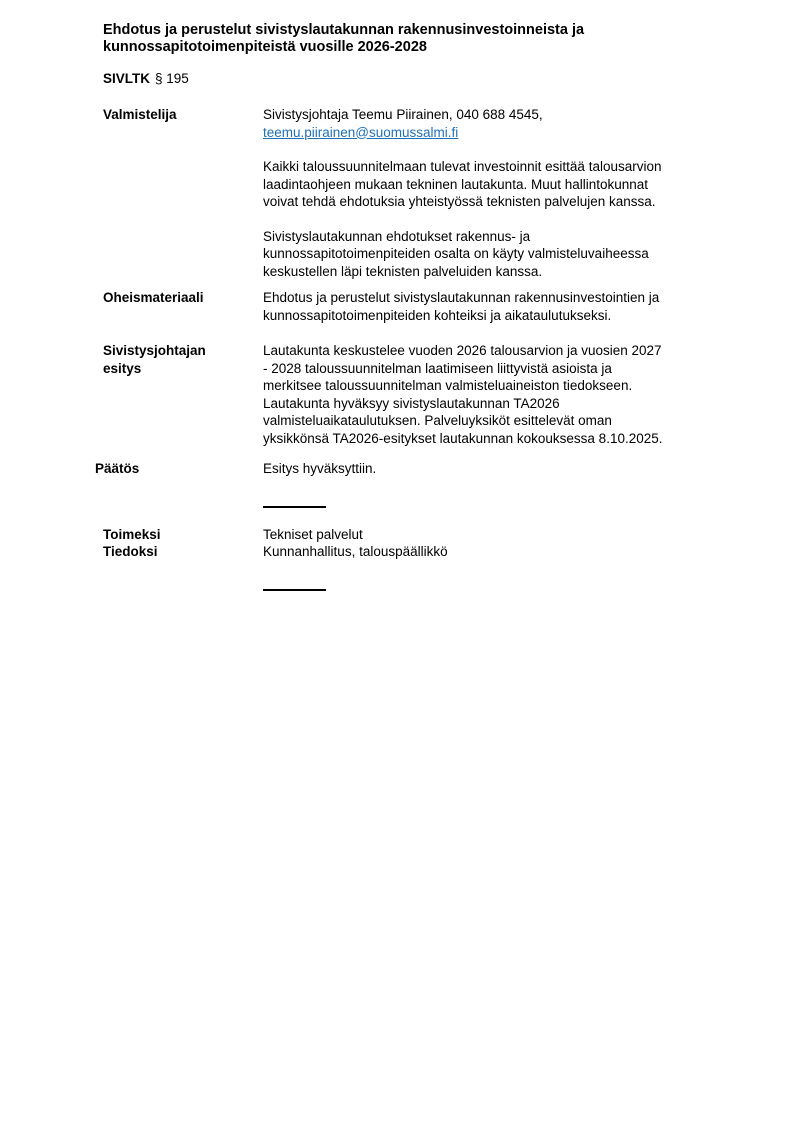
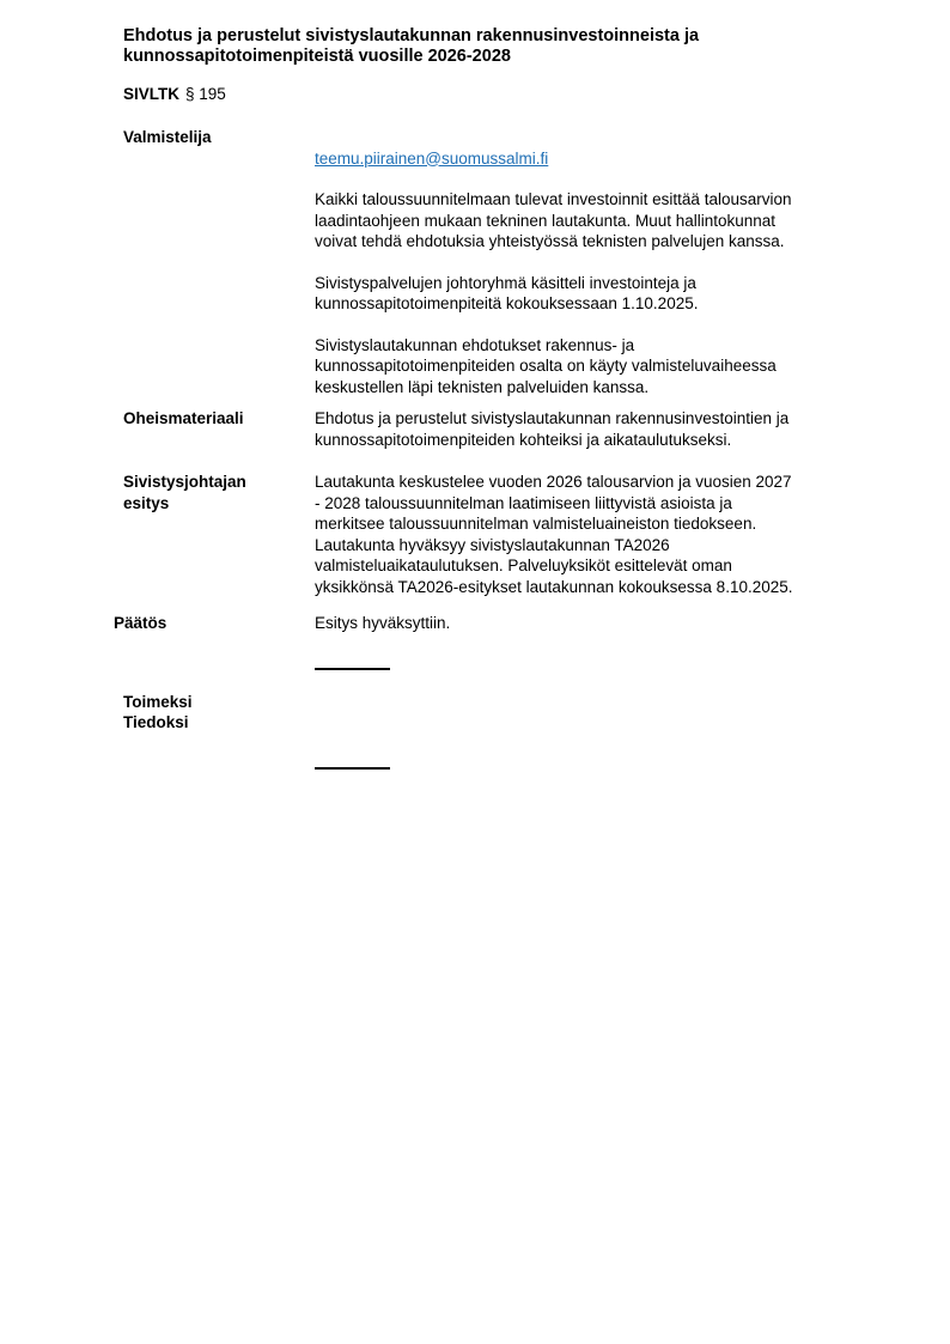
  Ehdotus ja perustelut sivistyslautakunnan rakennusinvestoinneista ja
  kunnossapitotoimenpiteistä vuosille 2026-2028
  SIVLTK § 195
  Valmistelija
- Sivistysjohtaja Teemu Piirainen, 040 688 4545,
  teemu.piirainen@suomussalmi.fi
  Kaikki taloussuunnitelmaan tulevat investoinnit esittää talousarvion
  laadintaohjeen mukaan tekninen lautakunta. Muut hallintokunnat
  voivat tehdä ehdotuksia yhteistyössä teknisten palvelujen kanssa.
+ Sivistyspalvelujen johtoryhmä käsitteli investointeja ja
+ kunnossapitotoimenpiteitä kokouksessaan 1.10.2025.
  Sivistyslautakunnan ehdotukset rakennus- ja
  kunnossapitotoimenpiteiden osalta on käyty valmisteluvaiheessa
  keskustellen läpi teknisten palveluiden kanssa.
  Oheismateriaali
  Ehdotus ja perustelut sivistyslautakunnan rakennusinvestointien ja
  kunnossapitotoimenpiteiden kohteiksi ja aikataulutukseksi.
  Sivistysjohtajan
  esitys
  Lautakunta keskustelee vuoden 2026 talousarvion ja vuosien 2027
  - 2028 taloussuunnitelman laatimiseen liittyvistä asioista ja
  merkitsee taloussuunnitelman valmisteluaineiston tiedokseen.
  Lautakunta hyväksyy sivistyslautakunnan TA2026
  valmisteluaikataulutuksen. Palveluyksiköt esittelevät oman
  yksikkönsä TA2026-esitykset lautakunnan kokouksessa 8.10.2025.
  Päätös
  Esitys hyväksyttiin.
  Toimeksi
  Tiedoksi
- Tekniset palvelut
- Kunnanhallitus, talouspäällikkö
